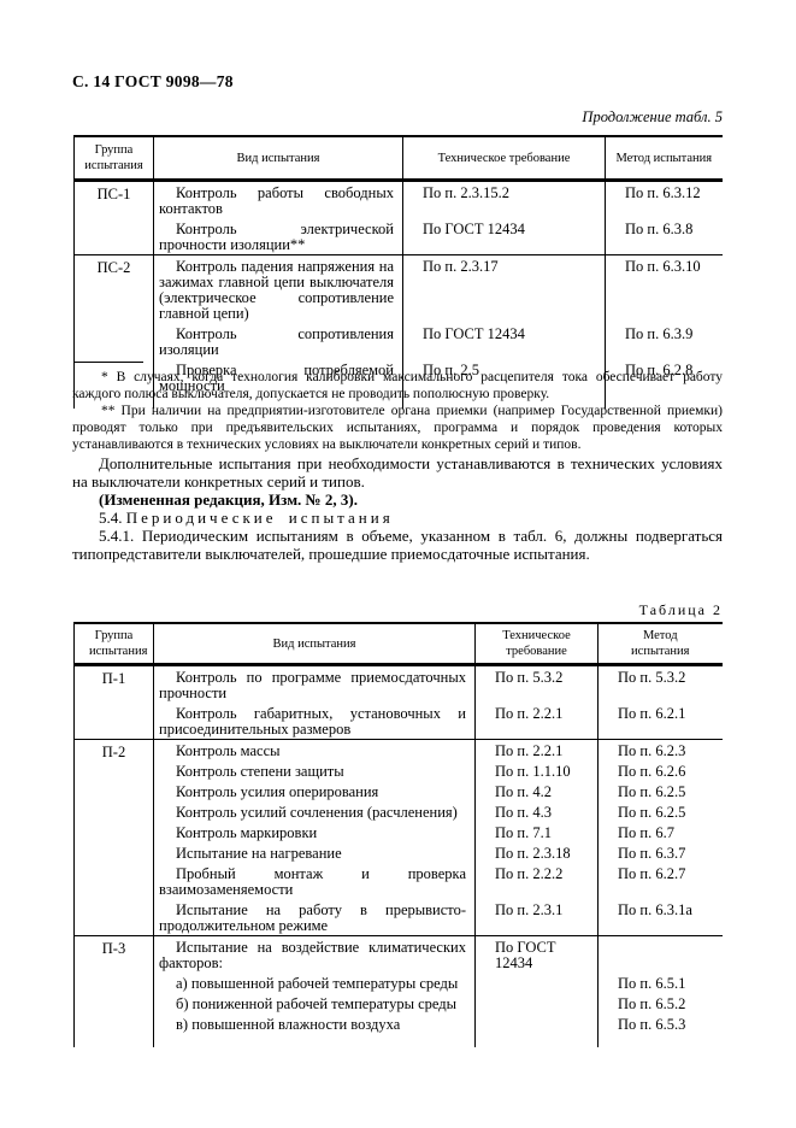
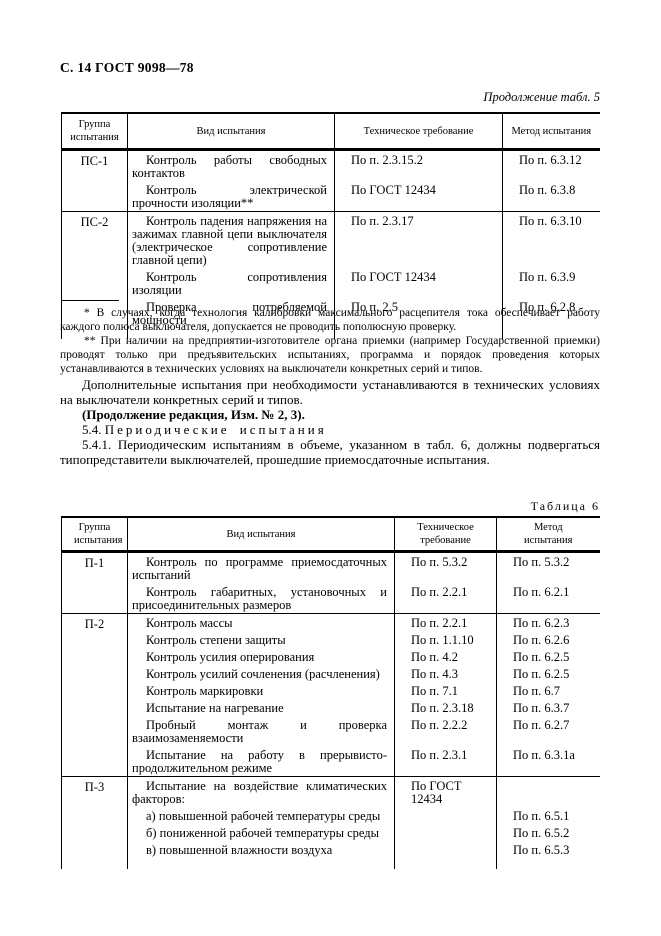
  С. 14 ГОСТ 9098—78
  Продолжение табл. 5
  Группа испытания	Вид испытания	Техническое требование	Метод испытания
  ПС-1	Контроль работы свободных контактов	По п. 2.3.15.2	По п. 6.3.12
  Контроль электрической прочности изоляции**	По ГОСТ 12434	По п. 6.3.8
  ПС-2	Контроль падения напряжения на зажимах главной цепи выключателя (электрическое сопротивление главной цепи)	По п. 2.3.17	По п. 6.3.10
  Контроль сопротивления изоляции	По ГОСТ 12434	По п. 6.3.9
  Проверка потребляемой мощности	По п. 2.5	По п. 6.2.8
  * В случаях, когда технология калибровки максимального расцепителя тока обеспечивает работу каждого полюса выключателя, допускается не проводить пополюсную проверку.
  ** При наличии на предприятии-изготовителе органа приемки (например Государственной приемки) проводят только при предъявительских испытаниях, программа и порядок проведения которых устанавливаются в технических условиях на выключатели конкретных серий и типов.
  Дополнительные испытания при необходимости устанавливаются в технических условиях на выключатели конкретных серий и типов.
- (Измененная редакция, Изм. № 2, 3).
+ (Продолжение редакция, Изм. № 2, 3).
  5.4. Периодические испытания
  5.4.1. Периодическим испытаниям в объеме, указанном в табл. 6, должны подвергаться типопредставители выключателей, прошедшие приемосдаточные испытания.
- Таблица 2
+ Таблица 6
  Группа испытания	Вид испытания	Техническое требование	Метод испытания
- П-1	Контроль по программе приемосдаточных прочности	По п. 5.3.2	По п. 5.3.2
+ П-1	Контроль по программе приемосдаточных испытаний	По п. 5.3.2	По п. 5.3.2
  Контроль габаритных, установочных и присоединительных размеров	По п. 2.2.1	По п. 6.2.1
  П-2	Контроль массы	По п. 2.2.1	По п. 6.2.3
  Контроль степени защиты	По п. 1.1.10	По п. 6.2.6
  Контроль усилия оперирования	По п. 4.2	По п. 6.2.5
  Контроль усилий сочленения (расчленения)	По п. 4.3	По п. 6.2.5
  Контроль маркировки	По п. 7.1	По п. 6.7
  Испытание на нагревание	По п. 2.3.18	По п. 6.3.7
  Пробный монтаж и проверка взаимозаменяемости	По п. 2.2.2	По п. 6.2.7
  Испытание на работу в прерывисто-продолжительном режиме	По п. 2.3.1	По п. 6.3.1а
  П-3	Испытание на воздействие климатических факторов:	По ГОСТ 12434
  а) повышенной рабочей температуры среды		По п. 6.5.1
  б) пониженной рабочей температуры среды		По п. 6.5.2
  в) повышенной влажности воздуха		По п. 6.5.3
